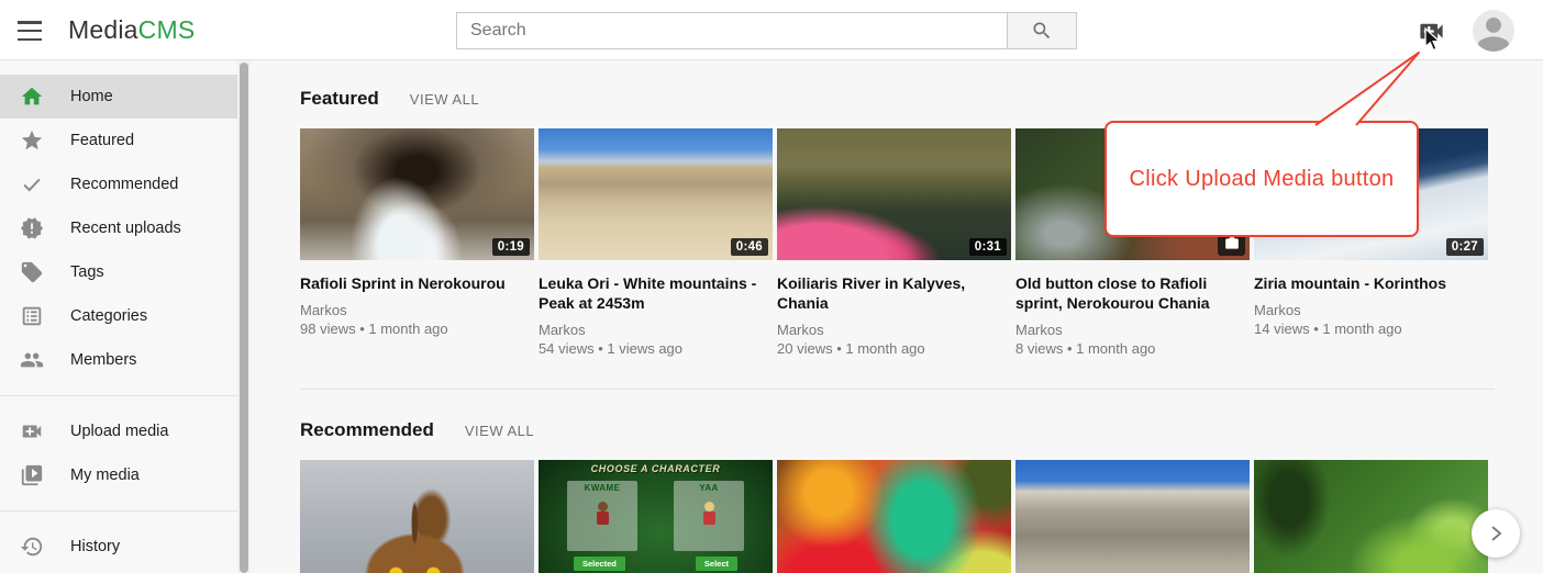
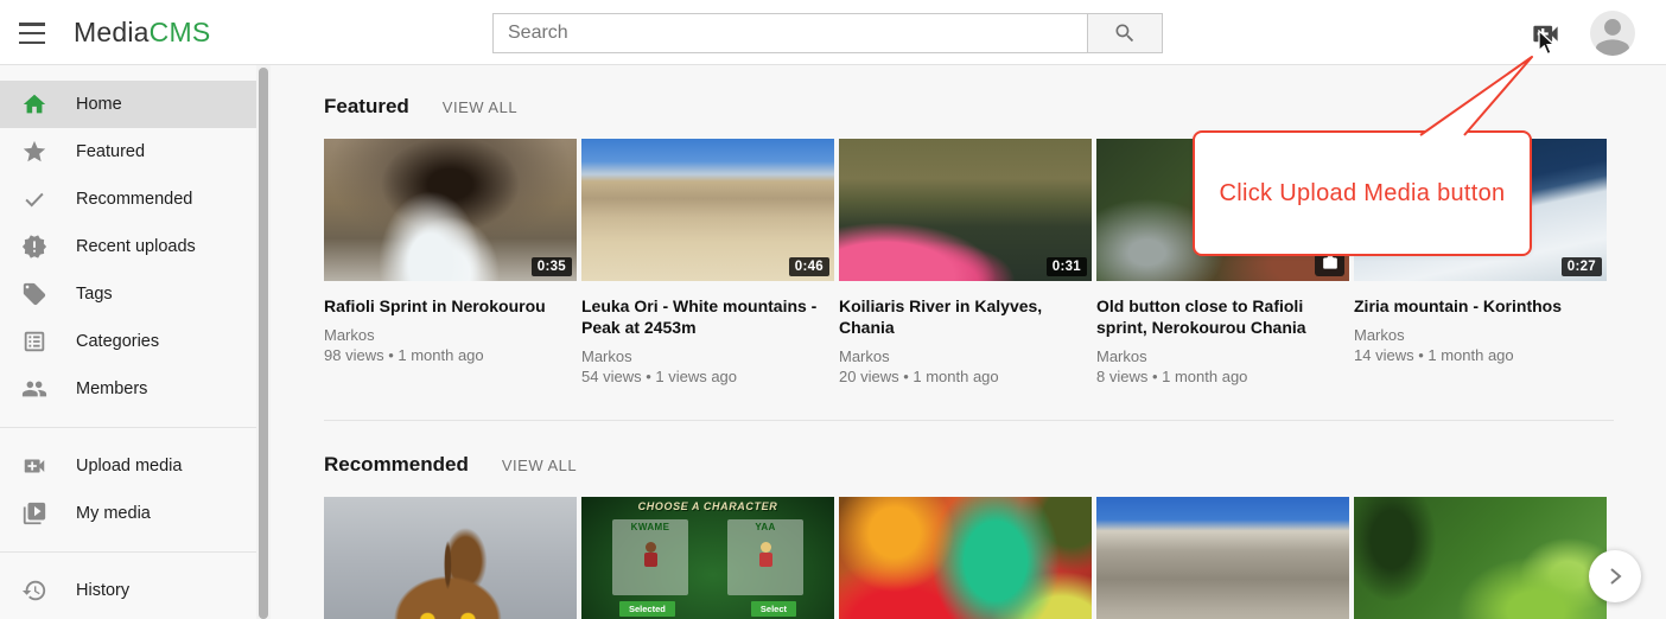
  MediaCMS
  Search
  Home
  Featured
  Recommended
  Recent uploads
  Tags
  Categories
  Members
  Upload media
  My media
  History
  Featured
  VIEW ALL
- 0:19
+ 0:35
  Rafioli Sprint in Nerokourou
  Markos
  98 views • 1 month ago
  0:46
  Leuka Ori - White mountains - Peak at 2453m
  Markos
  54 views • 1 views ago
  0:31
  Koiliaris River in Kalyves, Chania
  Markos
  20 views • 1 month ago
  Old button close to Rafioli sprint, Nerokourou Chania
  Markos
  8 views • 1 month ago
  0:27
  Ziria mountain - Korinthos
  Markos
  14 views • 1 month ago
  Recommended
  VIEW ALL
  CHOOSE A CHARACTER
  KWAME
  YAA
  Selected
  Select
  Click Upload Media button
